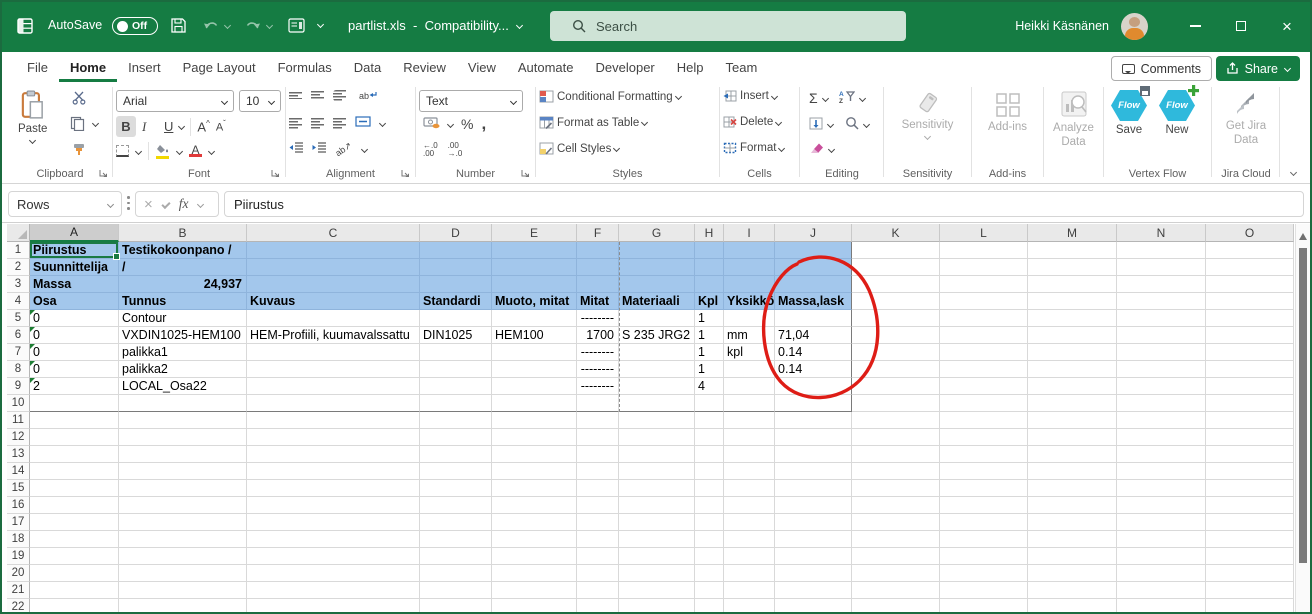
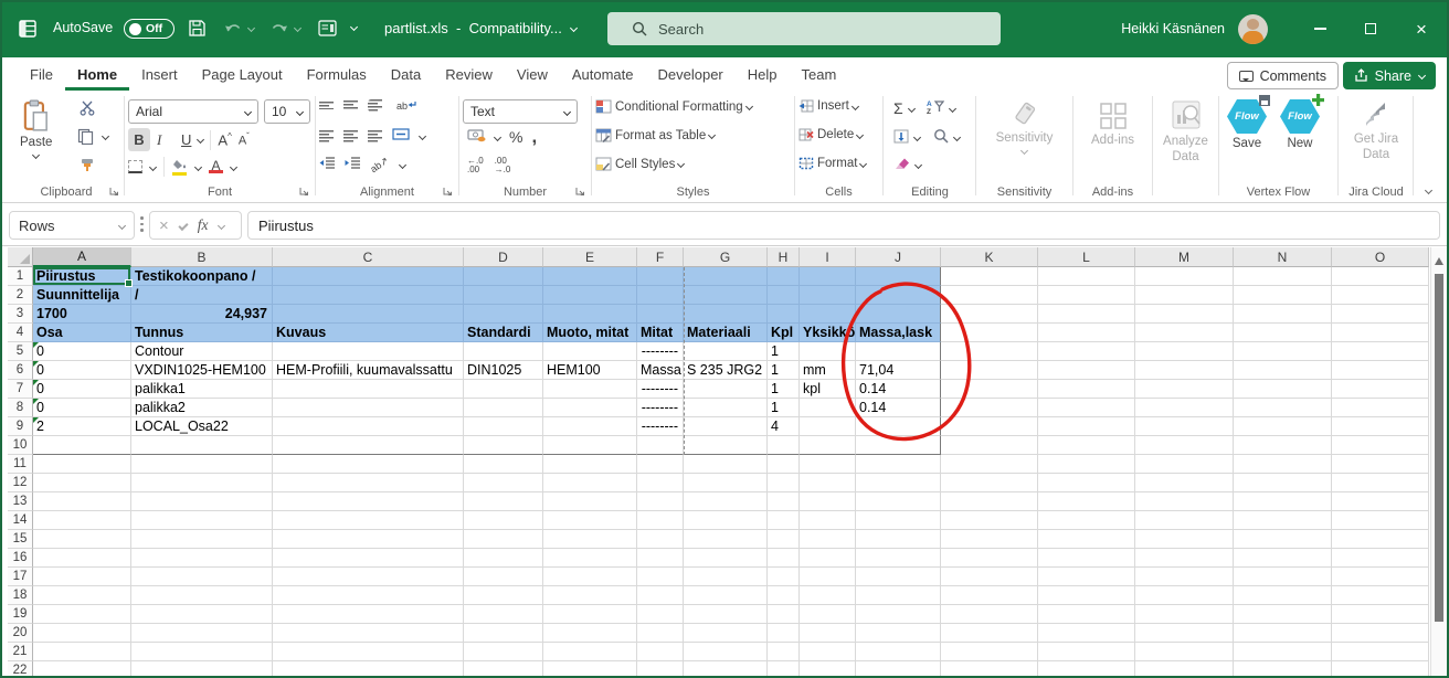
  AutoSave
  Off
  partlist.xls - Compatibility...
  Search
  Heikki Käsnänen
  ×
  File
  Home
  Insert
  Page Layout
  Formulas
  Data
  Review
  View
  Automate
  Developer
  Help
  Team
  Comments
  Share
  Paste
  Clipboard
  Arial
  10
  B
  I
  U
  A^
  Aˇ
  A
  Font
  ab
  Alignment
  Text
  %
  ,
  ←.0
  .00
  .00
  →.0
  Number
  Conditional Formatting
  Format as Table
  Cell Styles
  Styles
  Insert
  Delete
  Format
  Cells
  Σ
  Editing
  Sensitivity
  Sensitivity
  Add-ins
  Add-ins
  Analyze Data
  Flow
  Save
  Flow
  New
  Vertex Flow
  Get Jira Data
  Jira Cloud
  Rows
  ×
  fx
  Piirustus
  A
  B
  C
  D
  E
  F
  G
  H
  I
  J
  K
  L
  M
  N
  O
  1
  Piirustus
  Testikokoonpano /
  2
  Suunnittelija
  /
  3
- Massa
+ 1700
  24,937
  4
  Osa
  Tunnus
  Kuvaus
  Standardi
  Muoto, mitat
  Mitat
  Materiaali
  Kpl
  Yksikkö
  Massa,lask
  5
  0
  Contour
  --------
  1
  6
  0
  VXDIN1025-HEM100
  HEM-Profiili, kuumavalssattu
  DIN1025
  HEM100
- 1700
+ Massa
  S 235 JRG2
  1
  mm
  71,04
  7
  0
  palikka1
  --------
  1
  kpl
  0.14
  8
  0
  palikka2
  --------
  1
  0.14
  9
  2
  LOCAL_Osa22
  --------
  4
  10
  11
  12
  13
  14
  15
  16
  17
  18
  19
  20
  21
  22
